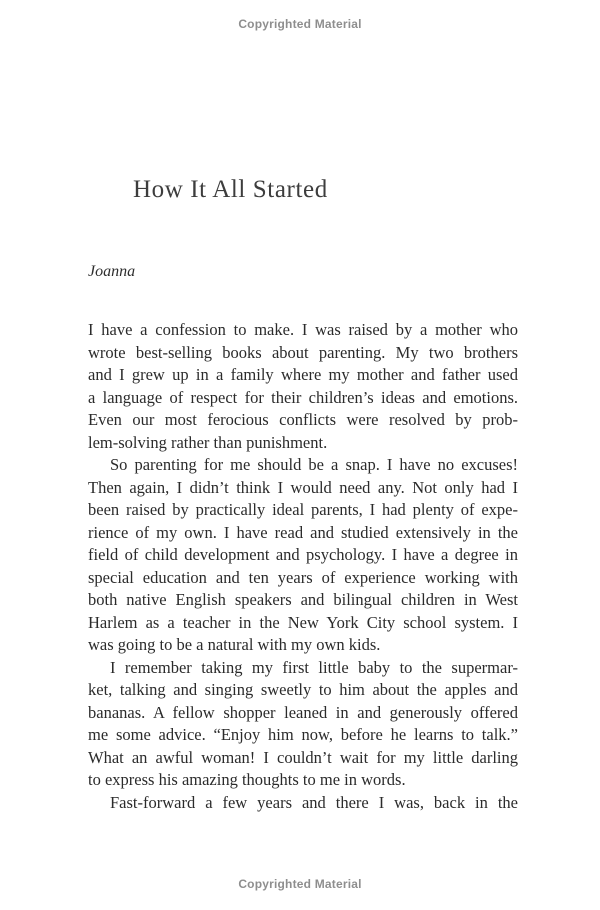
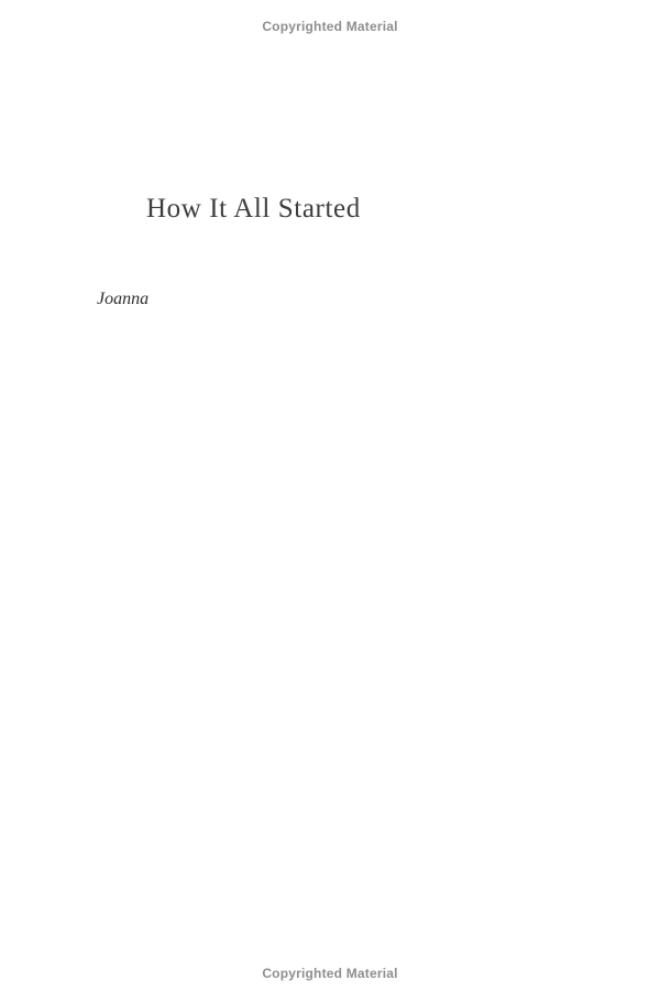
  Copyrighted Material
  How It All Started
  Joanna
- I have a confession to make. I was raised by a mother who
- wrote best-selling books about parenting. My two brothers
- and I grew up in a family where my mother and father used
- a language of respect for their children’s ideas and emotions.
- Even our most ferocious conflicts were resolved by prob-
- lem-solving rather than punishment.
- So parenting for me should be a snap. I have no excuses!
- Then again, I didn’t think I would need any. Not only had I
- been raised by practically ideal parents, I had plenty of expe-
- rience of my own. I have read and studied extensively in the
- field of child development and psychology. I have a degree in
- special education and ten years of experience working with
- both native English speakers and bilingual children in West
- Harlem as a teacher in the New York City school system. I
- was going to be a natural with my own kids.
- I remember taking my first little baby to the supermar-
- ket, talking and singing sweetly to him about the apples and
- bananas. A fellow shopper leaned in and generously offered
- me some advice. “Enjoy him now, before he learns to talk.”
- What an awful woman! I couldn’t wait for my little darling
- to express his amazing thoughts to me in words.
- Fast-forward a few years and there I was, back in the
  Copyrighted Material
